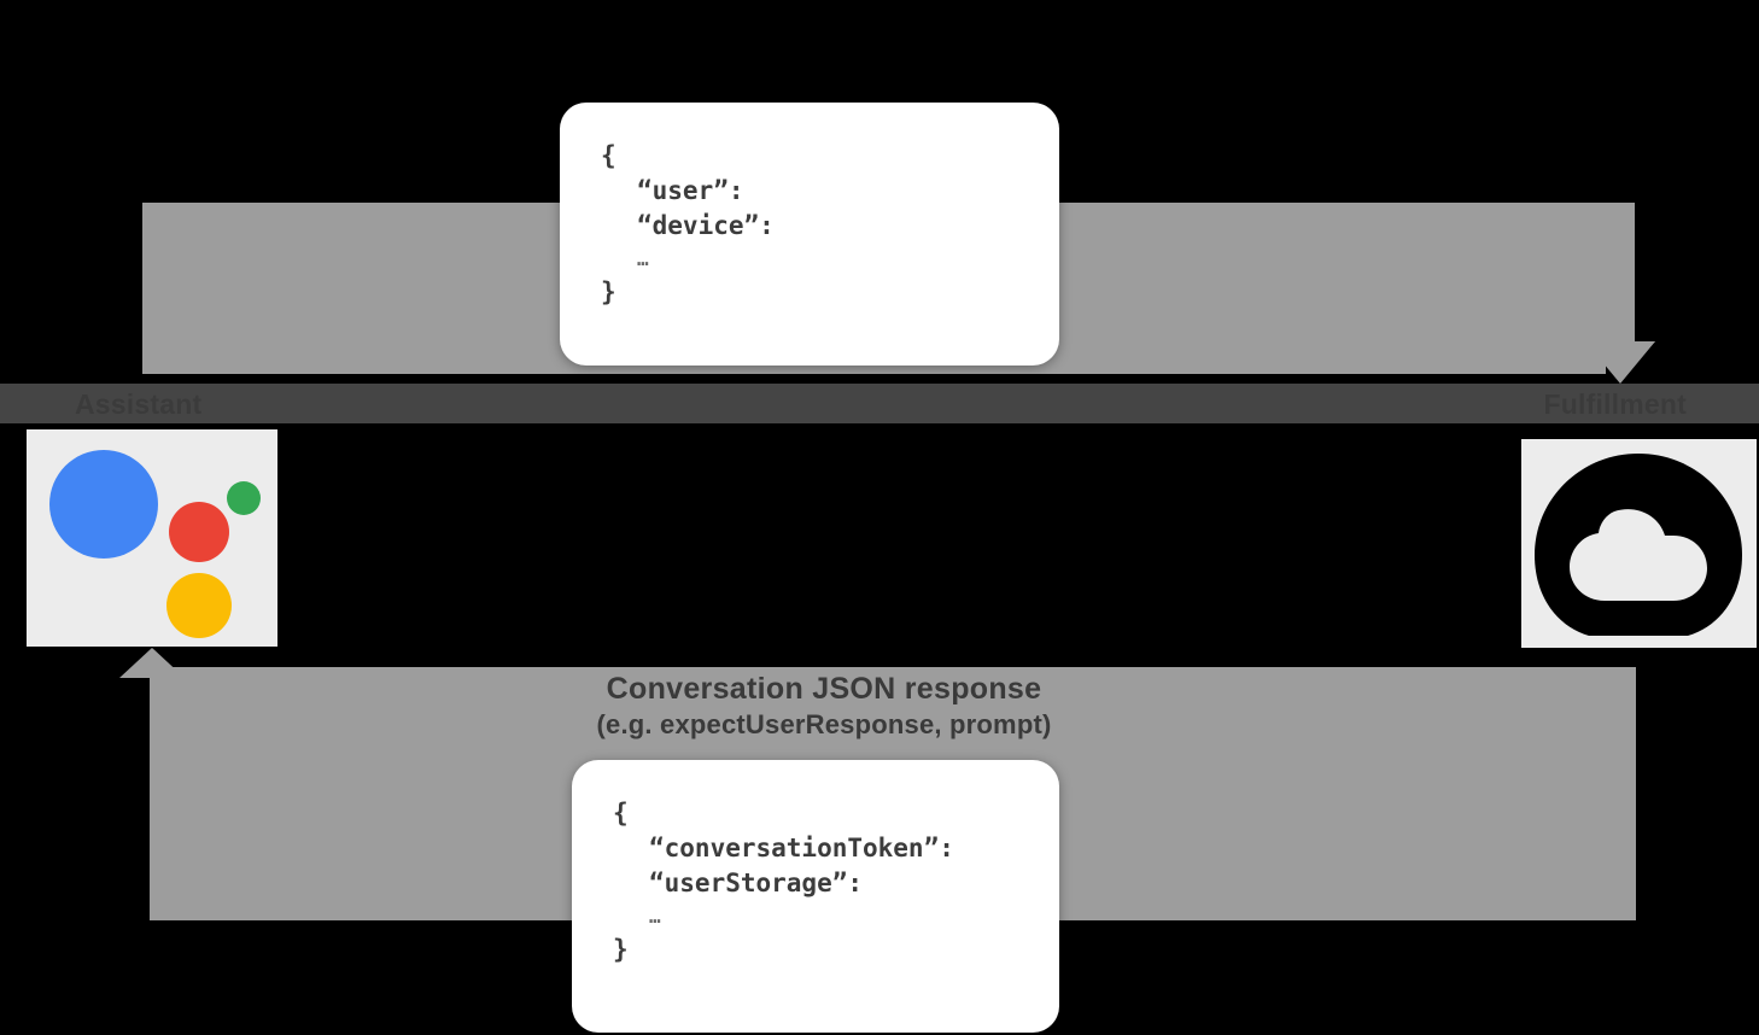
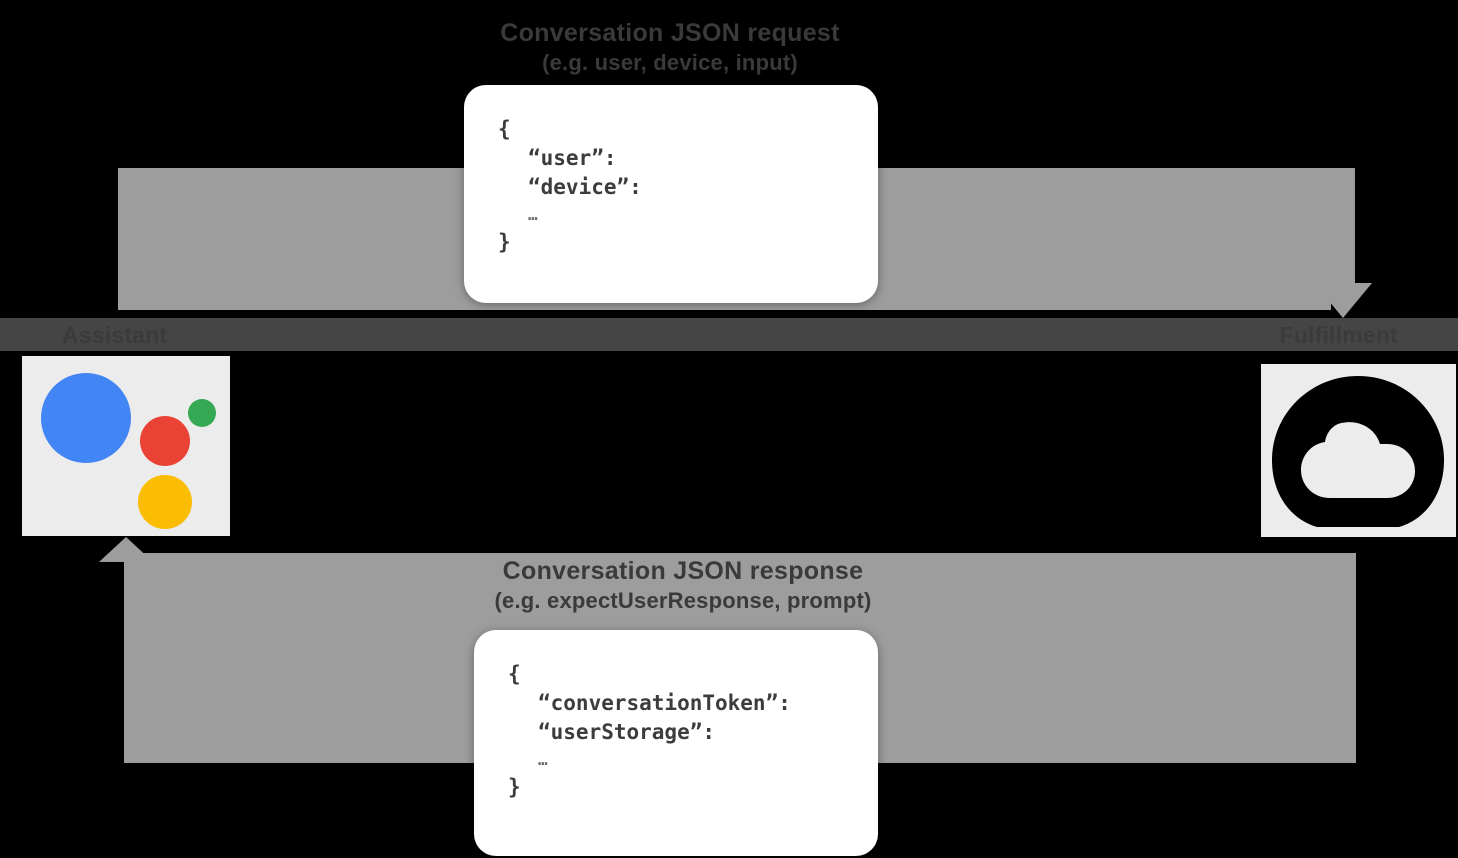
+ Conversation JSON request
+ (e.g. user, device, input)
  Conversation JSON response
  (e.g. expectUserResponse, prompt)
  {
  “user”:
  “device”:
  …
  }
  {
  “conversationToken”:
  “userStorage”:
  …
  }
